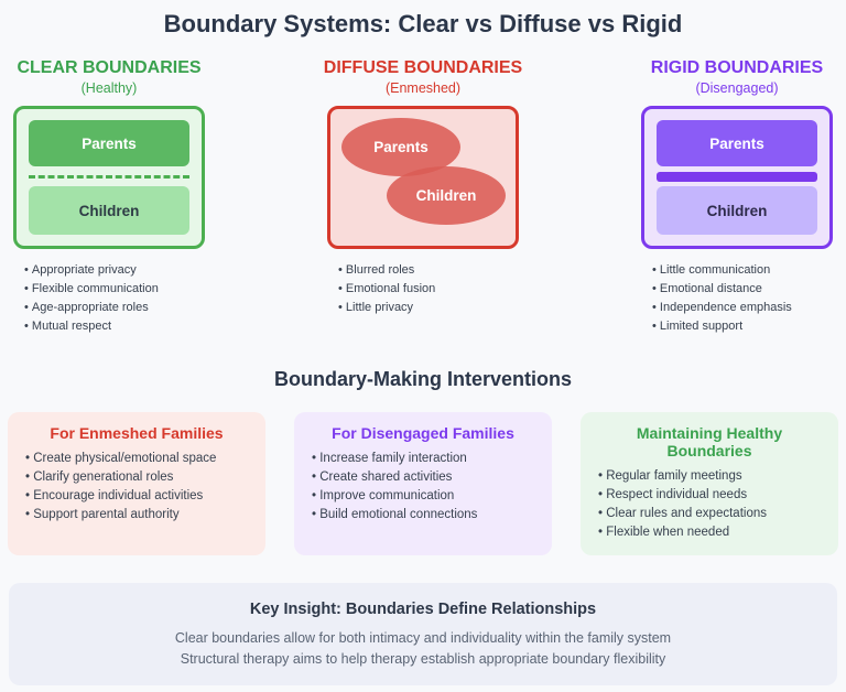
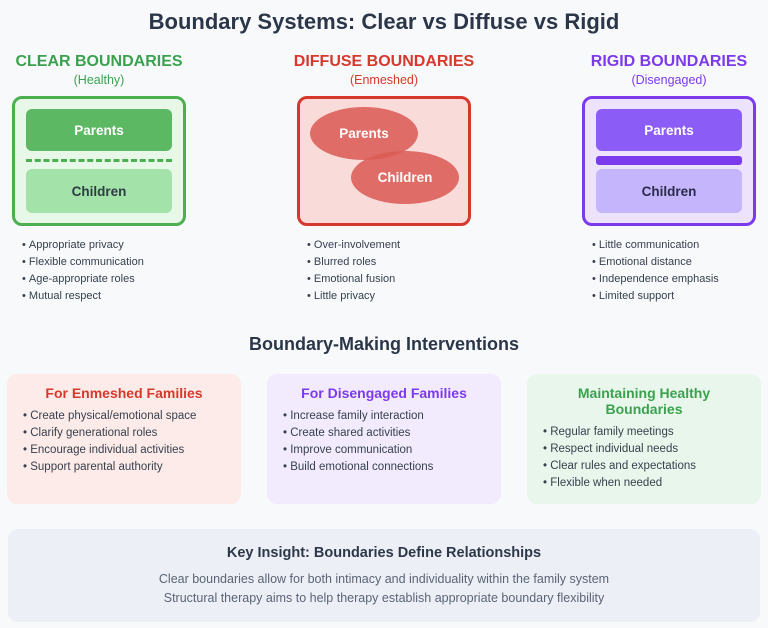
  Boundary Systems: Clear vs Diffuse vs Rigid
  CLEAR BOUNDARIES
  (Healthy)
  Parents
  Children
  Appropriate privacy
  Flexible communication
  Age-appropriate roles
  Mutual respect
  DIFFUSE BOUNDARIES
  (Enmeshed)
  Parents
  Children
+ Over-involvement
  Blurred roles
  Emotional fusion
  Little privacy
  RIGID BOUNDARIES
  (Disengaged)
  Parents
  Children
  Little communication
  Emotional distance
  Independence emphasis
  Limited support
  Boundary-Making Interventions
  For Enmeshed Families
  Create physical/emotional space
  Clarify generational roles
  Encourage individual activities
  Support parental authority
  For Disengaged Families
  Increase family interaction
  Create shared activities
  Improve communication
  Build emotional connections
  Maintaining Healthy Boundaries
  Regular family meetings
  Respect individual needs
  Clear rules and expectations
  Flexible when needed
  Key Insight: Boundaries Define Relationships
  Clear boundaries allow for both intimacy and individuality within the family system
  Structural therapy aims to help therapy establish appropriate boundary flexibility
